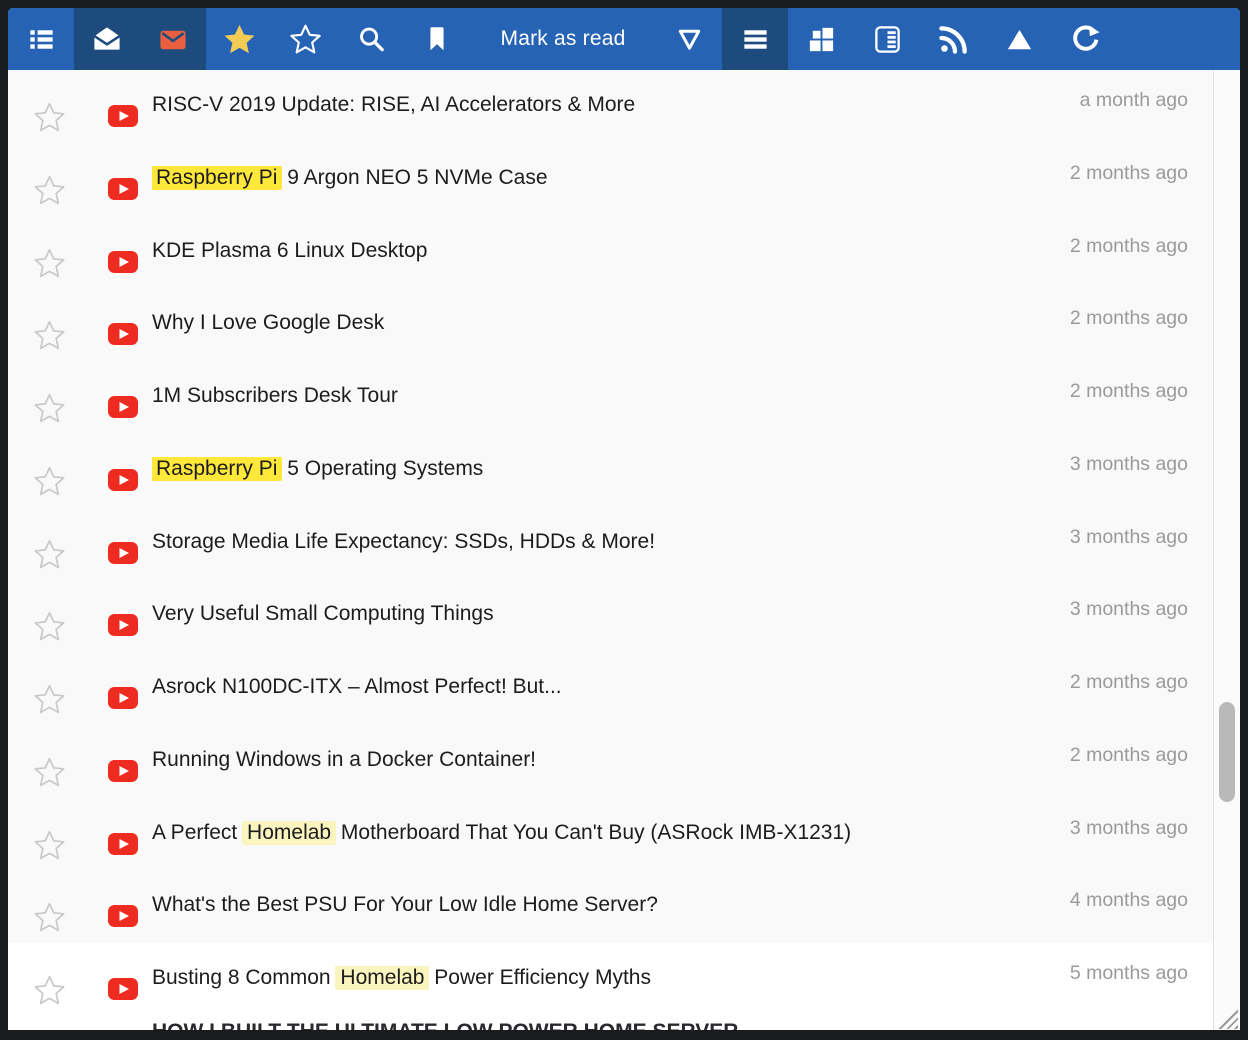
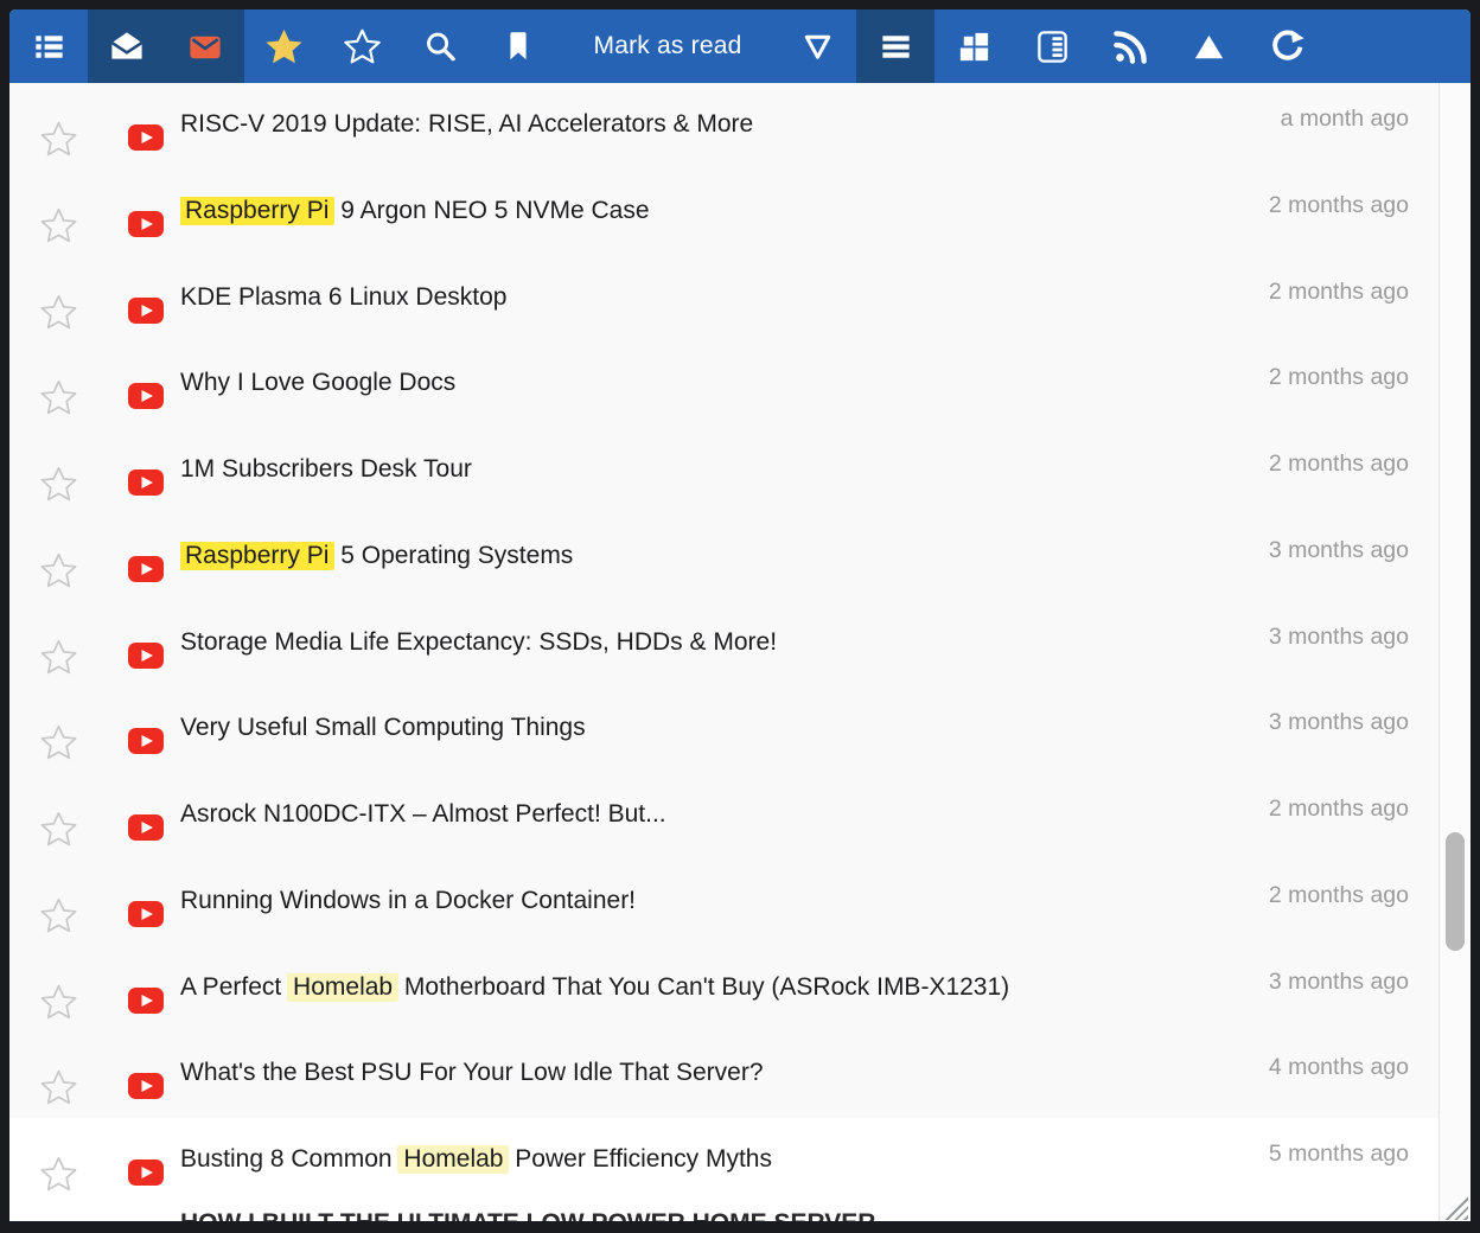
  Mark as read
  RISC-V 2019 Update: RISE, AI Accelerators & More
  a month ago
  Raspberry Pi 9 Argon NEO 5 NVMe Case
  2 months ago
  KDE Plasma 6 Linux Desktop
  2 months ago
- Why I Love Google Desk
+ Why I Love Google Docs
  2 months ago
  1M Subscribers Desk Tour
  2 months ago
  Raspberry Pi 5 Operating Systems
  3 months ago
  Storage Media Life Expectancy: SSDs, HDDs & More!
  3 months ago
  Very Useful Small Computing Things
  3 months ago
  Asrock N100DC-ITX – Almost Perfect! But...
  2 months ago
  Running Windows in a Docker Container!
  2 months ago
  A Perfect Homelab Motherboard That You Can't Buy (ASRock IMB-X1231)
  3 months ago
- What's the Best PSU For Your Low Idle Home Server?
+ What's the Best PSU For Your Low Idle That Server?
  4 months ago
  Busting 8 Common Homelab Power Efficiency Myths
  5 months ago
